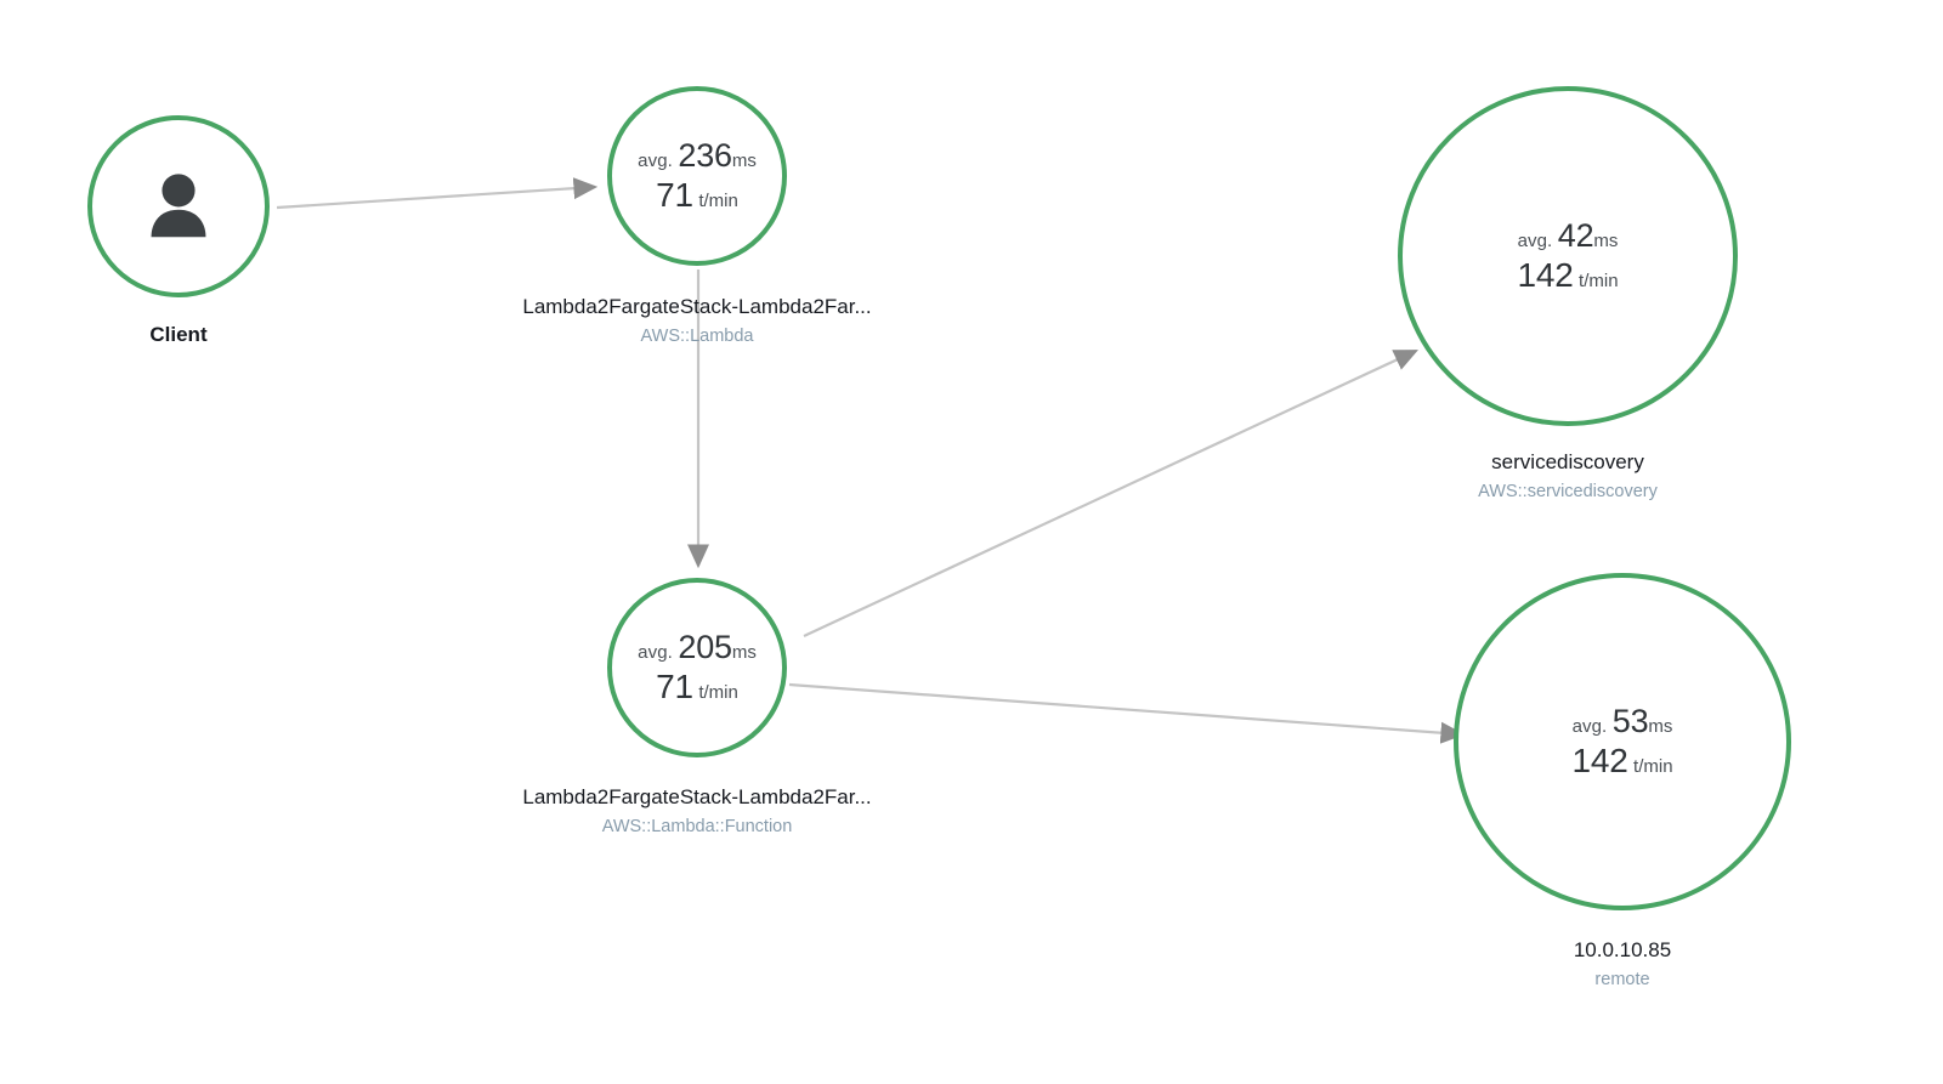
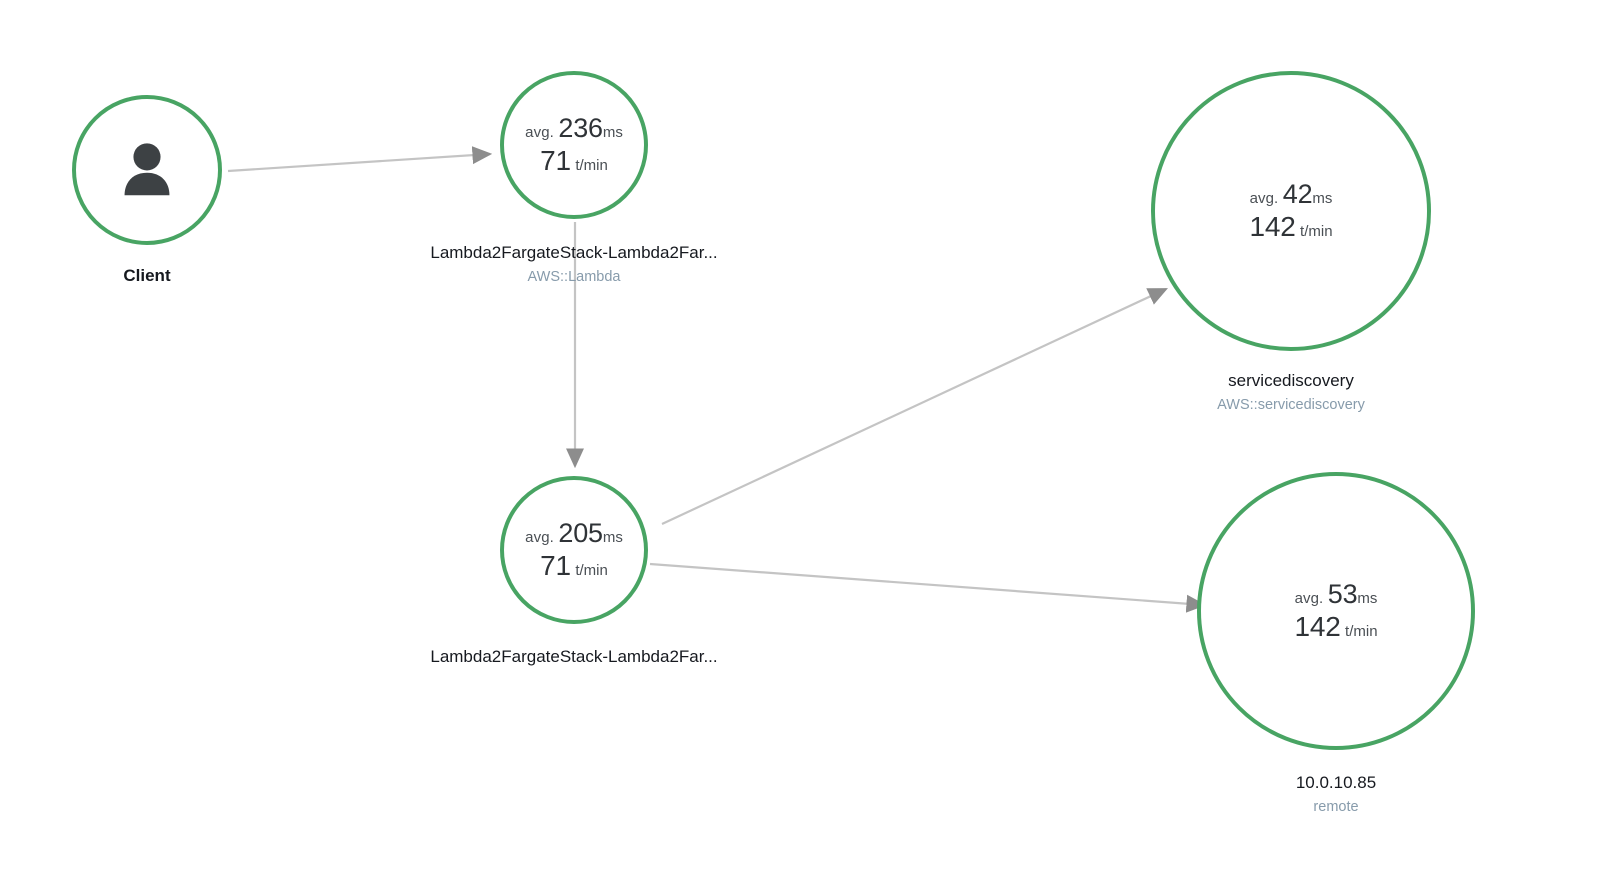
  Client
  avg. 236ms
  71 t/min
  Lambda2FargateStack-Lambda2Far...
  AWS::Lambda
  avg. 205ms
  71 t/min
  Lambda2FargateStack-Lambda2Far...
- AWS::Lambda::Function
  avg. 42ms
  142 t/min
  servicediscovery
  AWS::servicediscovery
  avg. 53ms
  142 t/min
  10.0.10.85
  remote
